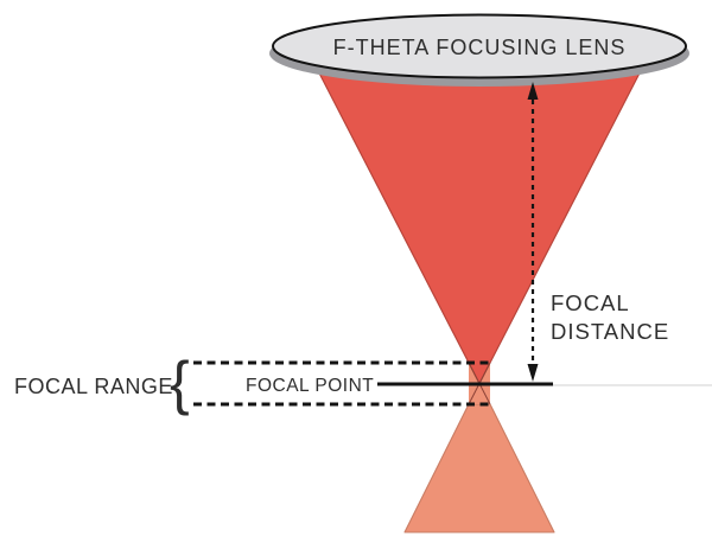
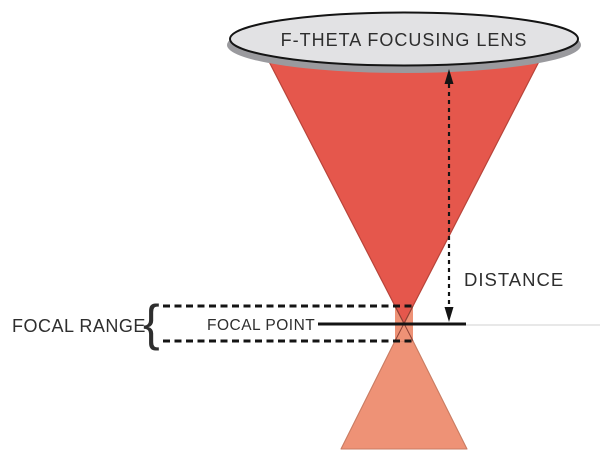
  F-THETA FOCUSING LENS
  {
- FOCAL
  DISTANCE
  FOCAL RANGE
  FOCAL POINT
